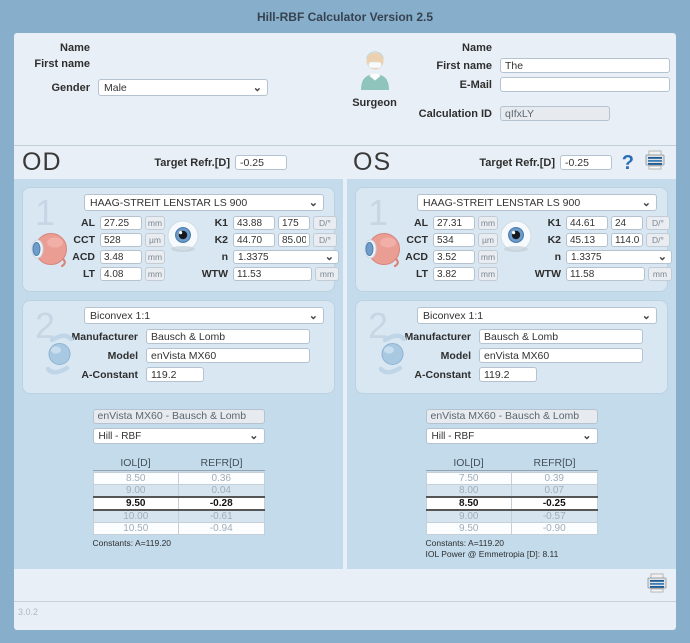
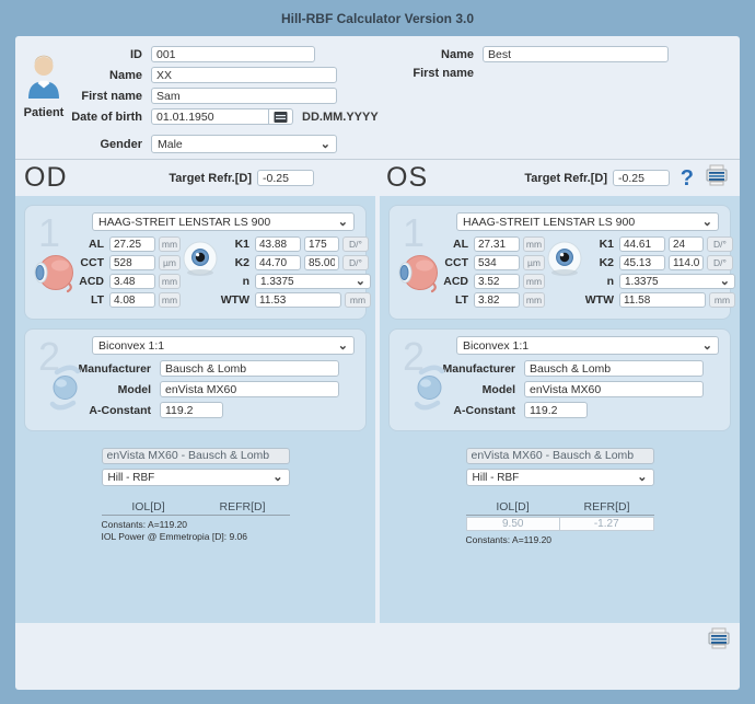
- Hill-RBF Calculator Version 2.5
+ Hill-RBF Calculator Version 3.0
+ Patient
+ ID
+ 001
  Name
+ XX
  First name
+ Sam
+ Date of birth
+ 01.01.1950
+ DD.MM.YYYY
  Gender
  Male
  ⌄
- Surgeon
  Name
+ Best
  First name
- The
- E-Mail
- Calculation ID
- qIfxLY
  OD
  Target Refr.[D]
  -0.25
  OS
  Target Refr.[D]
  -0.25
  ?
  1
  HAAG-STREIT LENSTAR LS 900
  ⌄
  AL
  27.25
  mm
  CCT
  528
  µm
  ACD
  3.48
  mm
  LT
  4.08
  mm
  K1
  43.88
  175
  D/°
  K2
  44.70
  85.00
  D/°
  n
  1.3375
  ⌄
  WTW
  11.53
  mm
  2
  Biconvex 1:1
  ⌄
  Manufacturer
  Bausch & Lomb
  Model
  enVista MX60
  A-Constant
  119.2
  enVista MX60 - Bausch & Lomb
  Hill - RBF
  ⌄
  IOL[D]
  REFR[D]
- 8.50	0.36
- 9.00	0.04
- 9.50	-0.28
- 10.00	-0.61
- 10.50	-0.94
  Constants: A=119.20
+ IOL Power @ Emmetropia [D]: 9.06
  1
  HAAG-STREIT LENSTAR LS 900
  ⌄
  AL
  27.31
  mm
  CCT
  534
  µm
  ACD
  3.52
  mm
  LT
  3.82
  mm
  K1
  44.61
  24
  D/°
  K2
  45.13
  114.0
  D/°
  n
  1.3375
  ⌄
  WTW
  11.58
  mm
  2
  Biconvex 1:1
  ⌄
  Manufacturer
  Bausch & Lomb
  Model
  enVista MX60
  A-Constant
  119.2
  enVista MX60 - Bausch & Lomb
  Hill - RBF
  ⌄
  IOL[D]
  REFR[D]
- 7.50	0.39
- 8.00	0.07
- 8.50	-0.25
- 9.00	-0.57
- 9.50	-0.90
+ 9.50	-1.27
  Constants: A=119.20
- IOL Power @ Emmetropia [D]: 8.11
- 3.0.2
